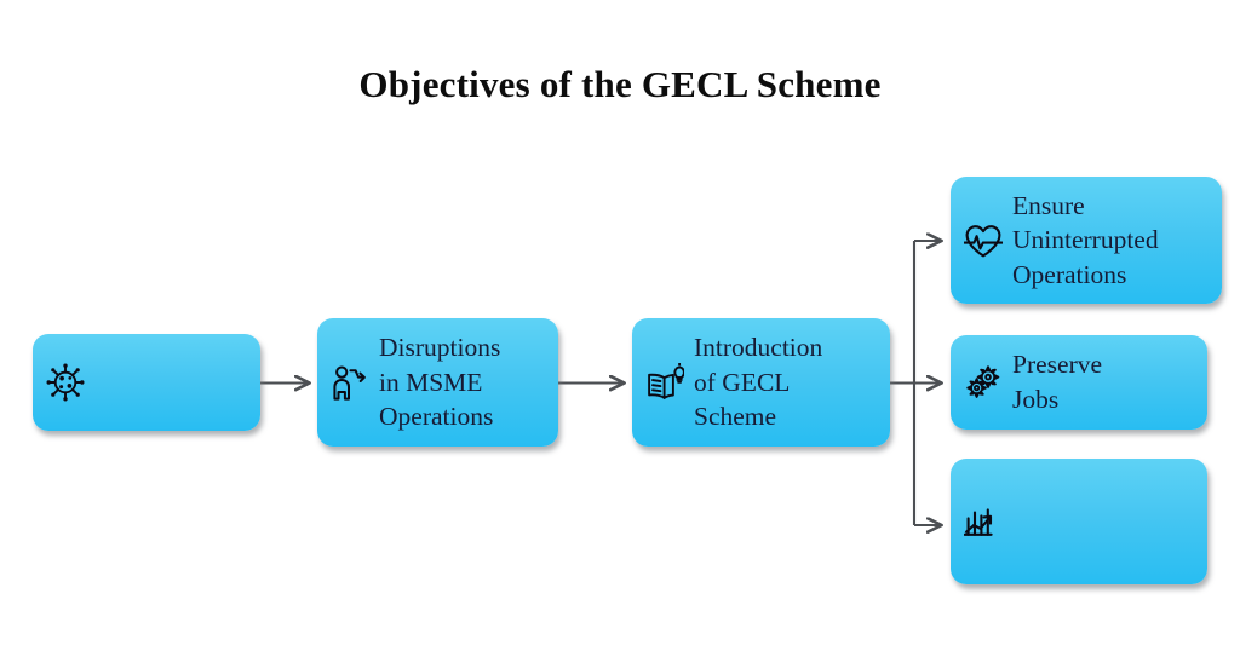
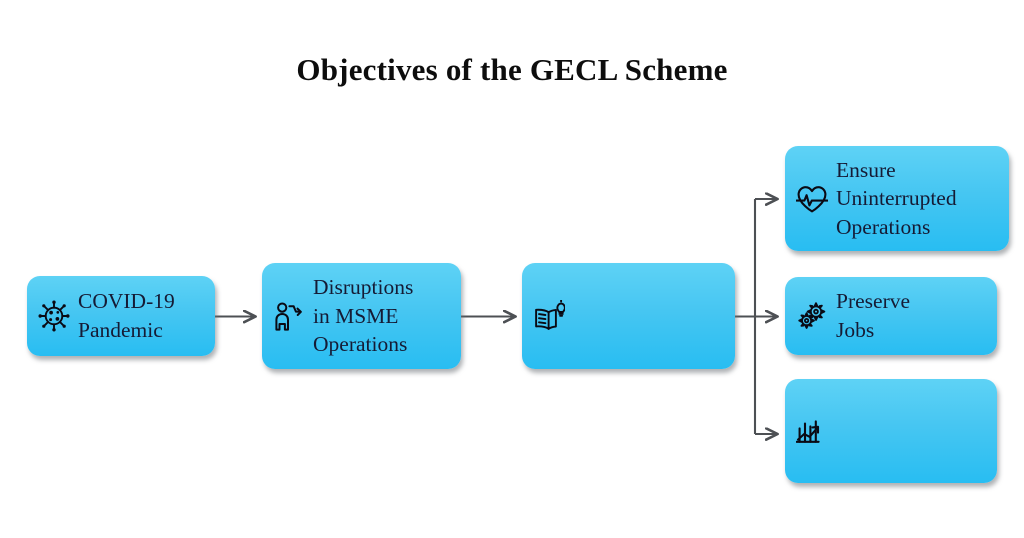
  Objectives of the GECL Scheme
+ COVID-19
+ Pandemic
  Disruptions
  in MSME
  Operations
- Introduction
- of GECL
- Scheme
  Ensure
  Uninterrupted
  Operations
  Preserve
  Jobs
